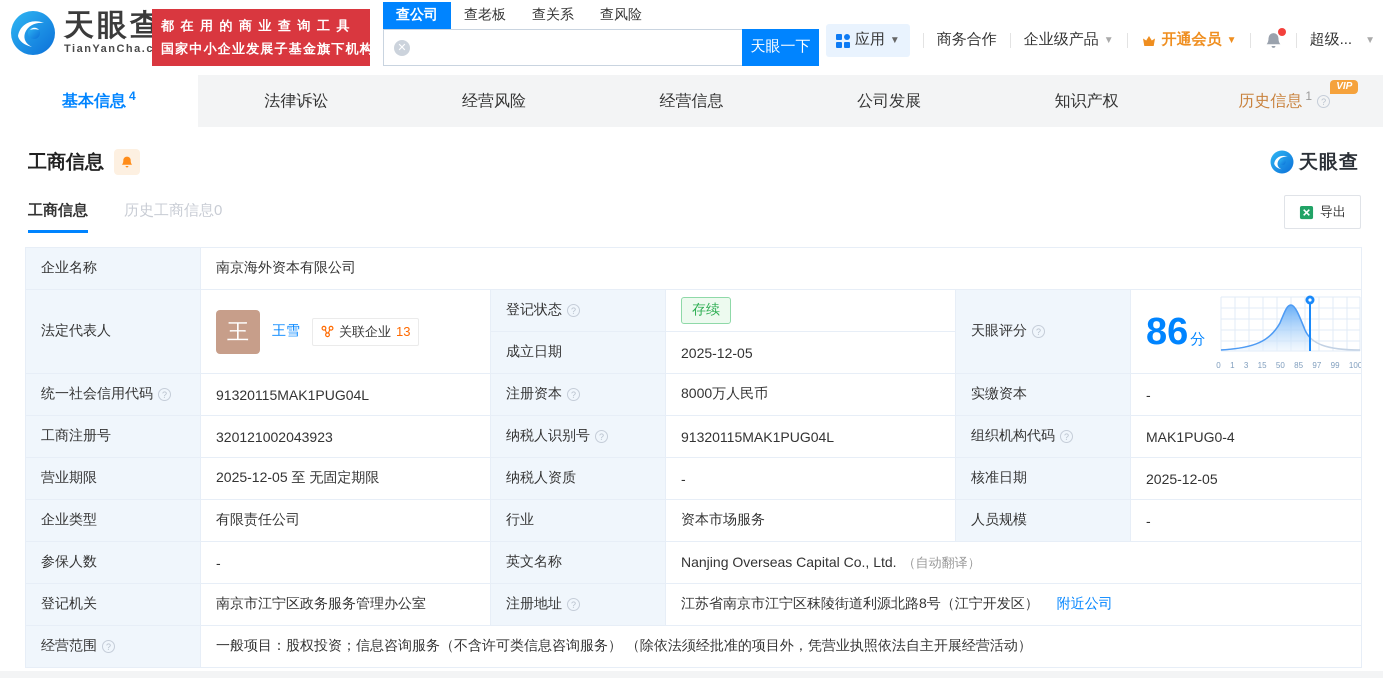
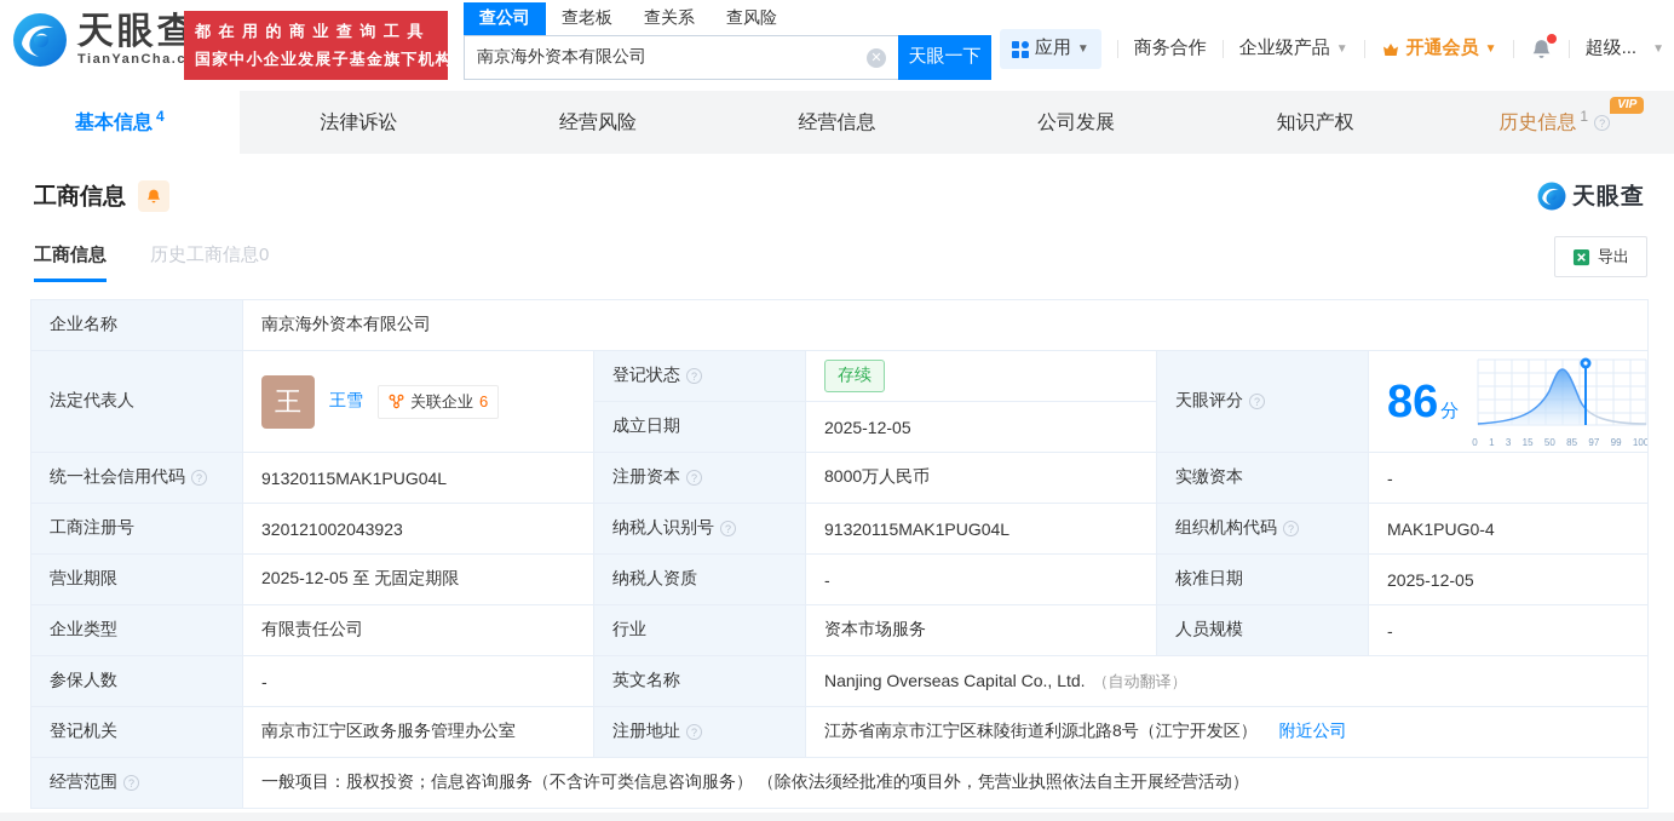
  天眼查
  TianYanCha.c
  都在用的商业查询工具
  国家中小企业发展子基金旗下机构
  查公司
  查老板
  查关系
  查风险
+ 南京海外资本有限公司
  ✕
  天眼一下
  应用
  ▼
  商务合作
  企业级产品
  ▼
  开通会员
  ▼
  超级...
  ▼
  基本信息
  4
  法律诉讼
  经营风险
  经营信息
  公司发展
  知识产权
  VIP
  历史信息
  1
  工商信息
  天眼查
  工商信息
  历史工商信息0
  导出
  企业名称	南京海外资本有限公司
- 法定代表人	王 王雪 关联企业 13	登记状态	存续	天眼评分	86分 0 1 3 15 50 85 97 99 100
+ 法定代表人	王 王雪 关联企业 6	登记状态	存续	天眼评分	86分 0 1 3 15 50 85 97 99 100
  成立日期	2025-12-05
  统一社会信用代码	91320115MAK1PUG04L	注册资本	8000万人民币	实缴资本	-
  工商注册号	320121002043923	纳税人识别号	91320115MAK1PUG04L	组织机构代码	MAK1PUG0-4
  营业期限	2025-12-05 至 无固定期限	纳税人资质	-	核准日期	2025-12-05
  企业类型	有限责任公司	行业	资本市场服务	人员规模	-
  参保人数	-	英文名称	Nanjing Overseas Capital Co., Ltd. （自动翻译）
  登记机关	南京市江宁区政务服务管理办公室	注册地址	江苏省南京市江宁区秣陵街道利源北路8号（江宁开发区） 附近公司
  经营范围	一般项目：股权投资；信息咨询服务（不含许可类信息咨询服务） （除依法须经批准的项目外，凭营业执照依法自主开展经营活动）
